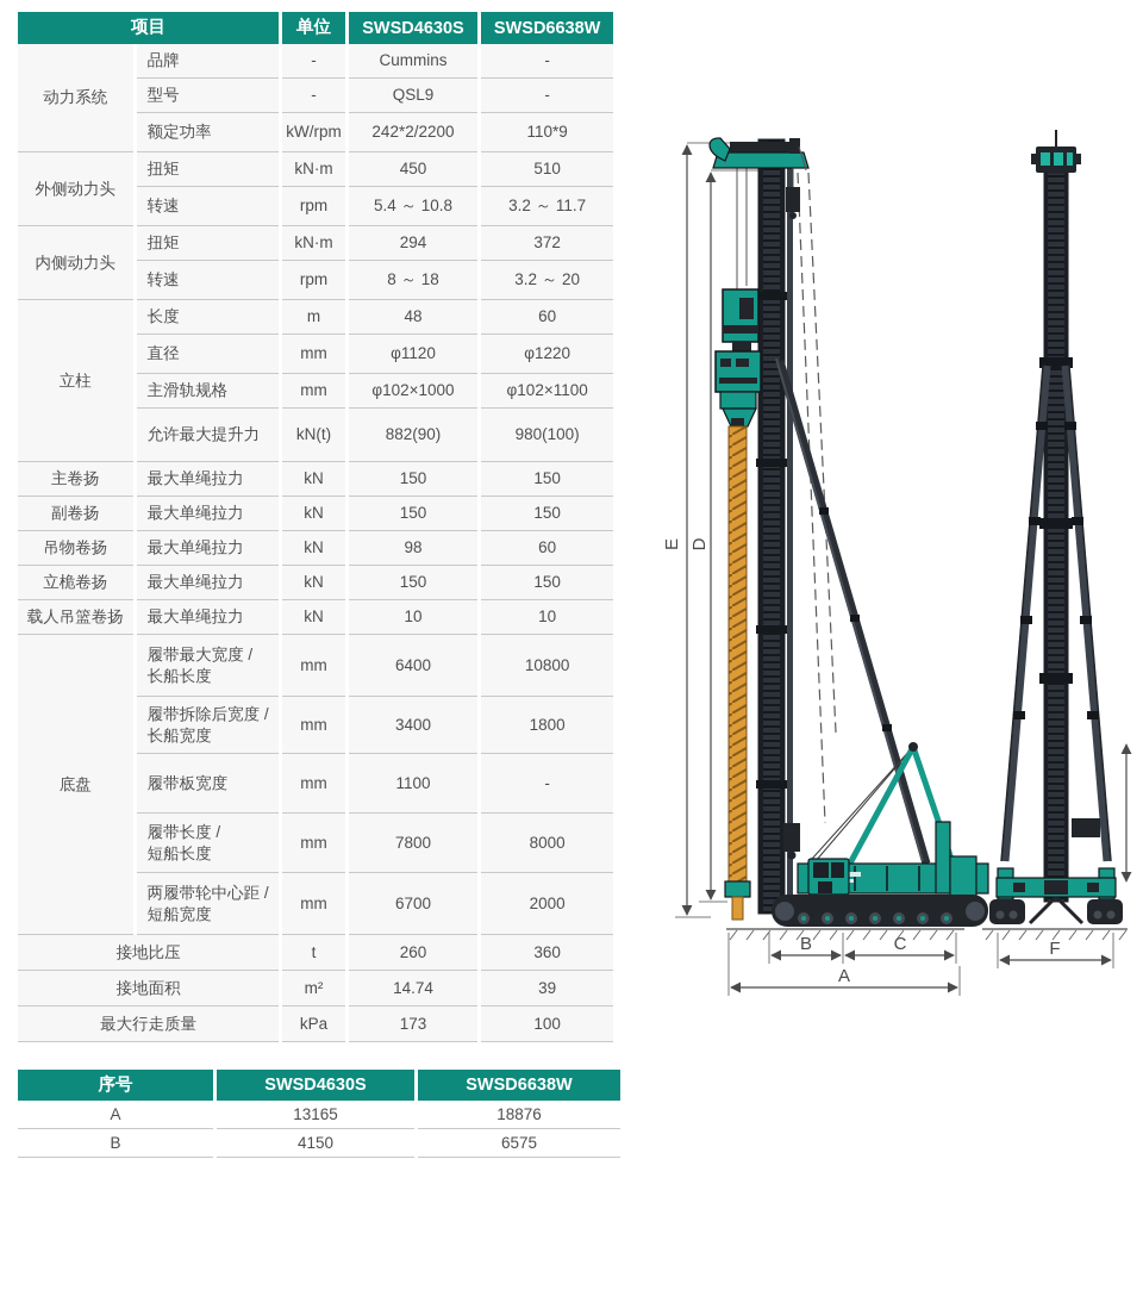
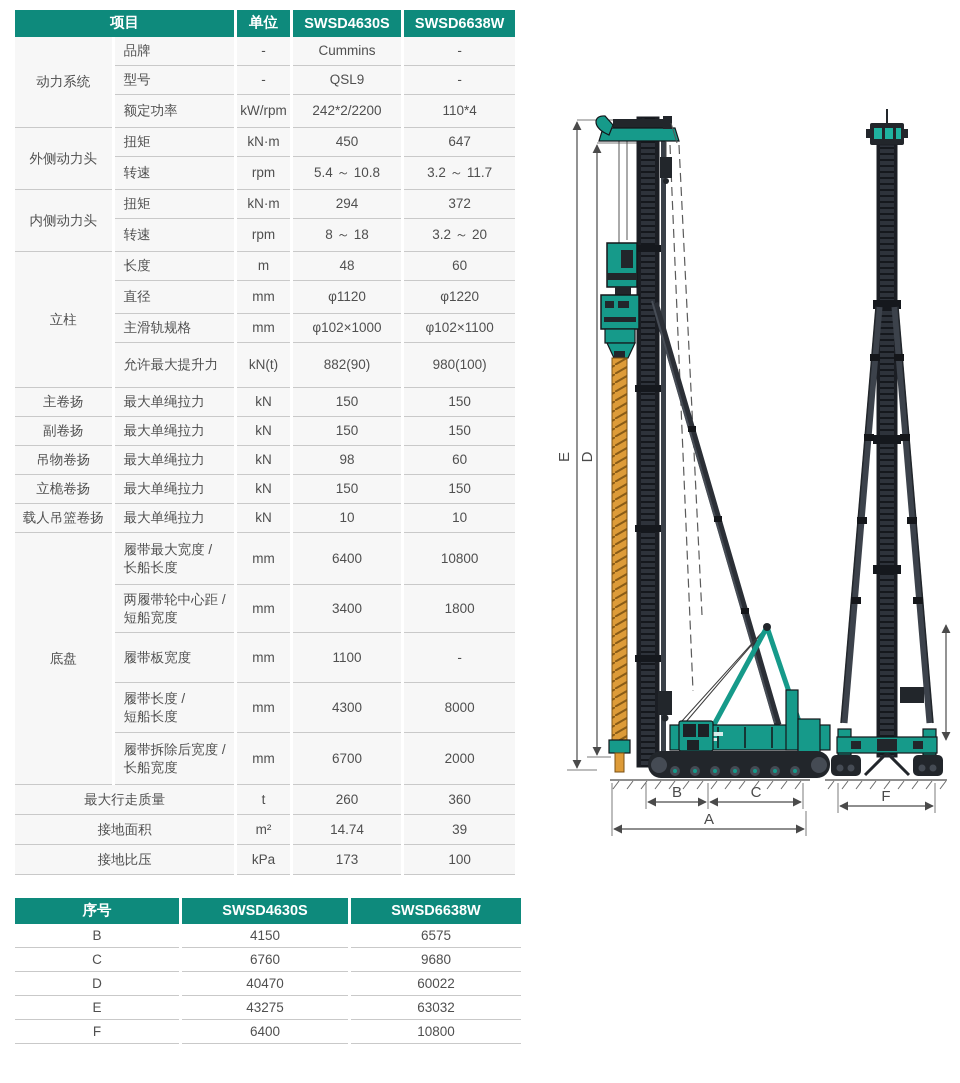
  项目	单位	SWSD4630S	SWSD6638W
  动力系统	品牌	-	Cummins	-
  型号	-	QSL9	-
- 额定功率	kW/rpm	242*2/2200	110*9
+ 额定功率	kW/rpm	242*2/2200	110*4
- 外侧动力头	扭矩	kN·m	450	510
+ 外侧动力头	扭矩	kN·m	450	647
  转速	rpm	5.4 ～ 10.8	3.2 ～ 11.7
  内侧动力头	扭矩	kN·m	294	372
  转速	rpm	8 ～ 18	3.2 ～ 20
  立柱	长度	m	48	60
  直径	mm	φ1120	φ1220
  主滑轨规格	mm	φ102×1000	φ102×1100
  允许最大提升力	kN(t)	882(90)	980(100)
  主卷扬	最大单绳拉力	kN	150	150
  副卷扬	最大单绳拉力	kN	150	150
  吊物卷扬	最大单绳拉力	kN	98	60
  立桅卷扬	最大单绳拉力	kN	150	150
  载人吊篮卷扬	最大单绳拉力	kN	10	10
  底盘	履带最大宽度 / 长船长度	mm	6400	10800
- 履带拆除后宽度 / 长船宽度	mm	3400	1800
+ 两履带轮中心距 / 短船宽度	mm	3400	1800
  履带板宽度	mm	1100	-
- 履带长度 / 短船长度	mm	7800	8000
+ 履带长度 / 短船长度	mm	4300	8000
- 两履带轮中心距 / 短船宽度	mm	6700	2000
+ 履带拆除后宽度 / 长船宽度	mm	6700	2000
- 接地比压	t	260	360
+ 最大行走质量	t	260	360
  接地面积	m²	14.74	39
- 最大行走质量	kPa	173	100
+ 接地比压	kPa	173	100
  序号	SWSD4630S	SWSD6638W
- A	13165	18876
  B	4150	6575
+ C	6760	9680
+ D	40470	60022
+ E	43275	63032
+ F	6400	10800
  B
  C
  A
  F
